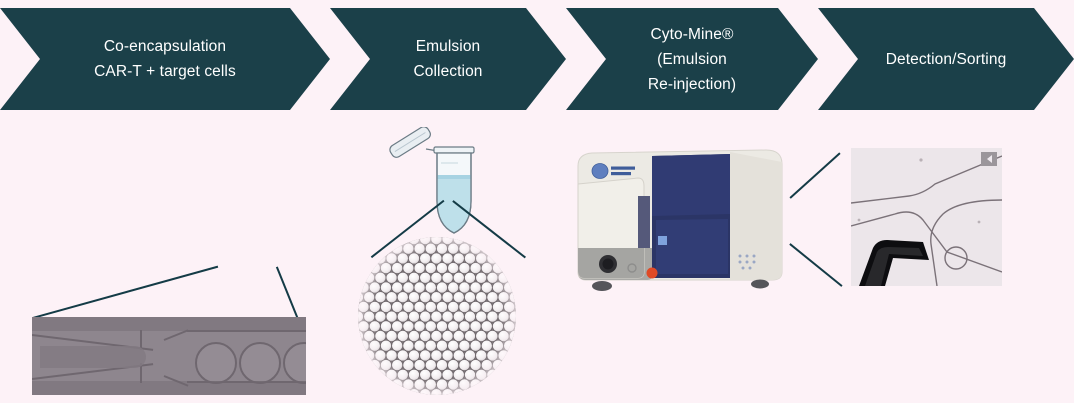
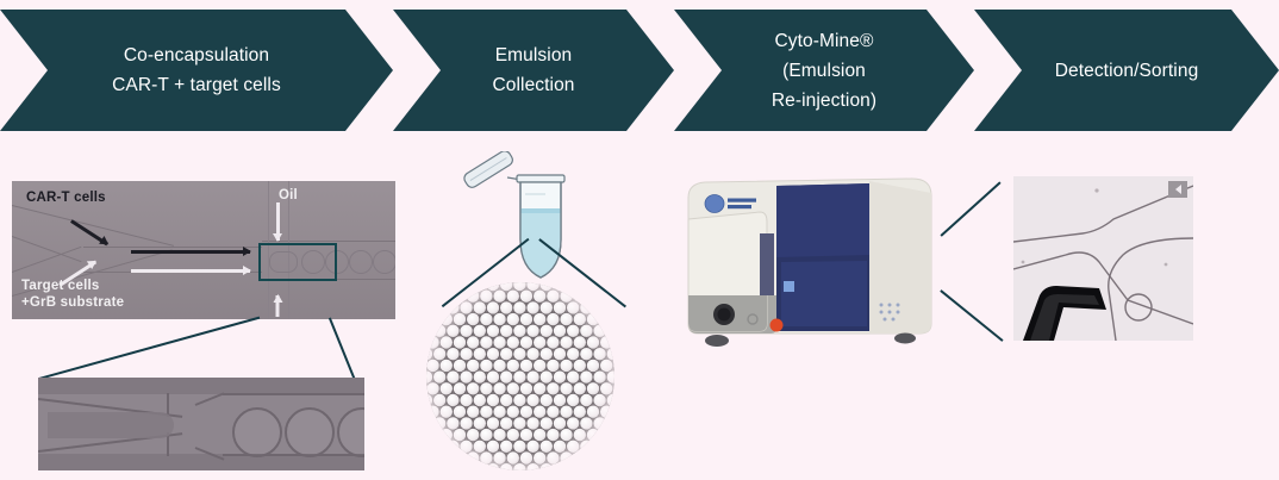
  Co-encapsulation
  CAR-T + target cells
  Emulsion
  Collection
  Cyto-Mine®
  (Emulsion
  Re-injection)
  Detection/Sorting
+ CAR-T cells
+ Oil
+ Target cells
+ +GrB substrate
